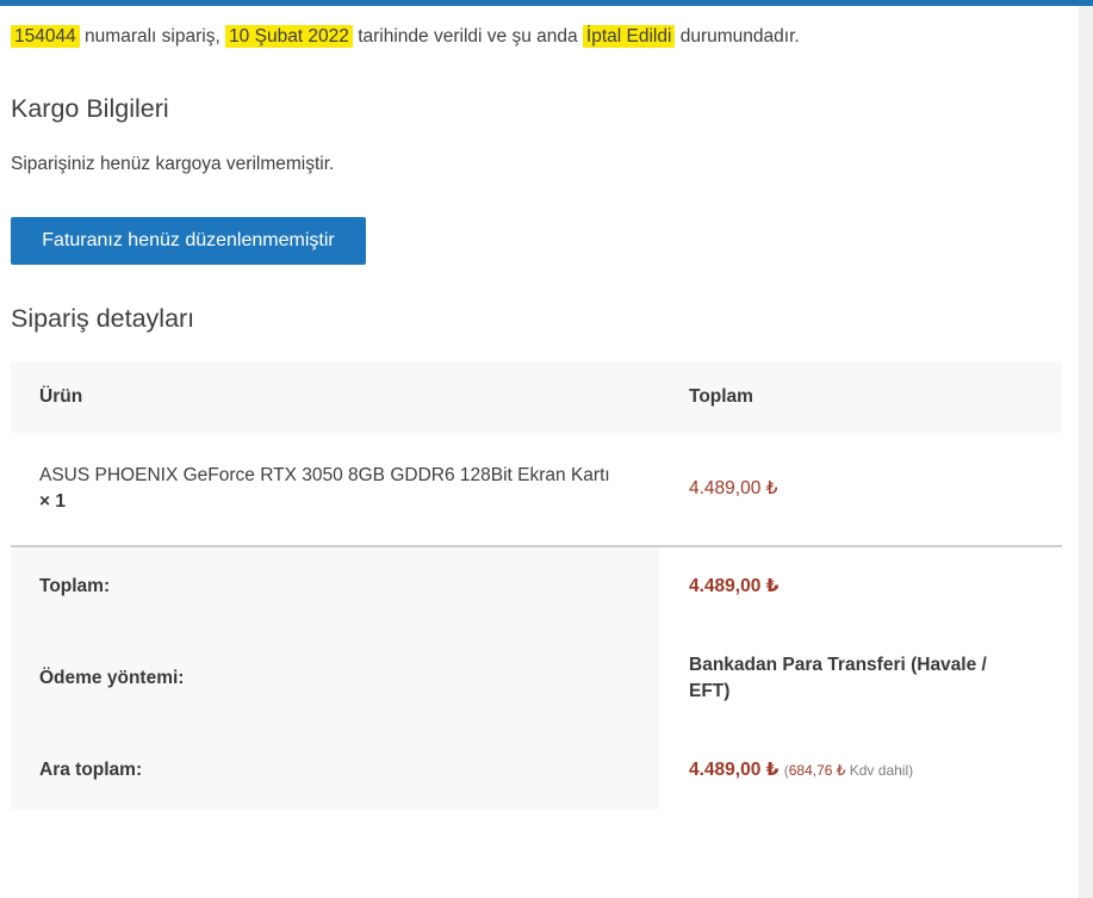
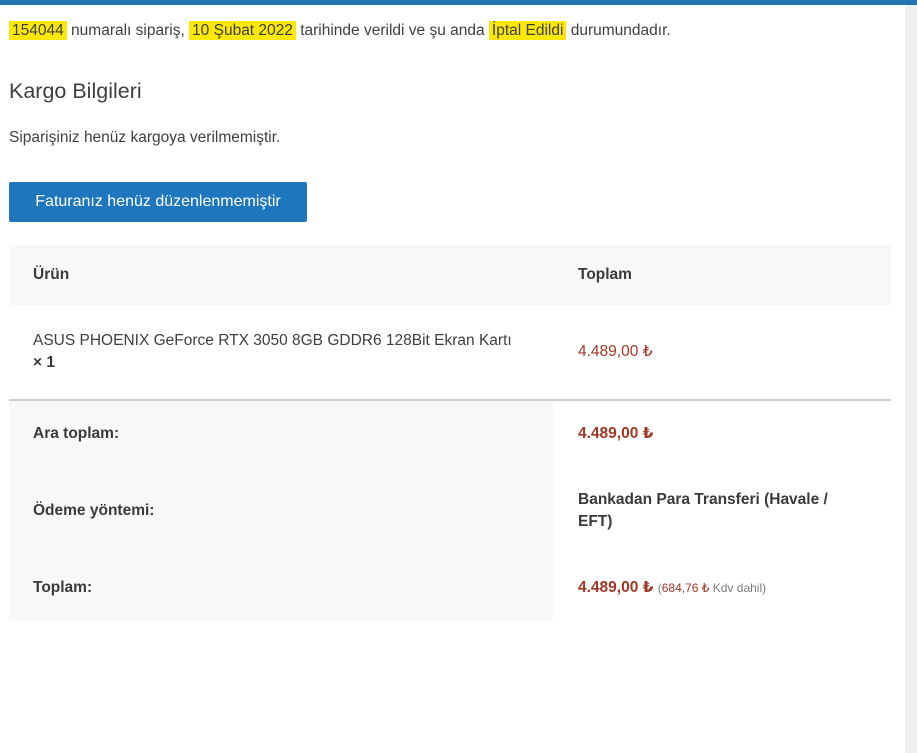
  154044 numaralı sipariş, 10 Şubat 2022 tarihinde verildi ve şu anda İptal Edildi durumundadır.
  Kargo Bilgileri
  Siparişiniz henüz kargoya verilmemiştir.
  Faturanız henüz düzenlenmemiştir
- Sipariş detayları
  Ürün	Toplam
  ASUS PHOENIX GeForce RTX 3050 8GB GDDR6 128Bit Ekran Kartı × 1	4.489,00 ₺
- Toplam:	4.489,00 ₺
+ Ara toplam:	4.489,00 ₺
  Ödeme yöntemi:	Bankadan Para Transferi (Havale / EFT)
- Ara toplam:	4.489,00 ₺ (684,76 ₺ Kdv dahil)
+ Toplam:	4.489,00 ₺ (684,76 ₺ Kdv dahil)
